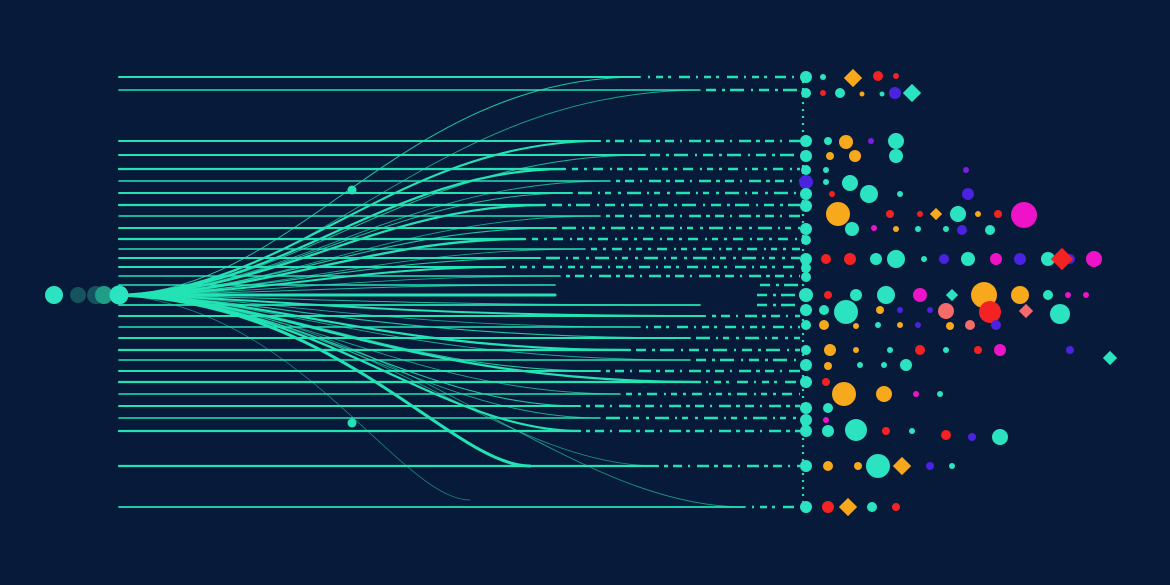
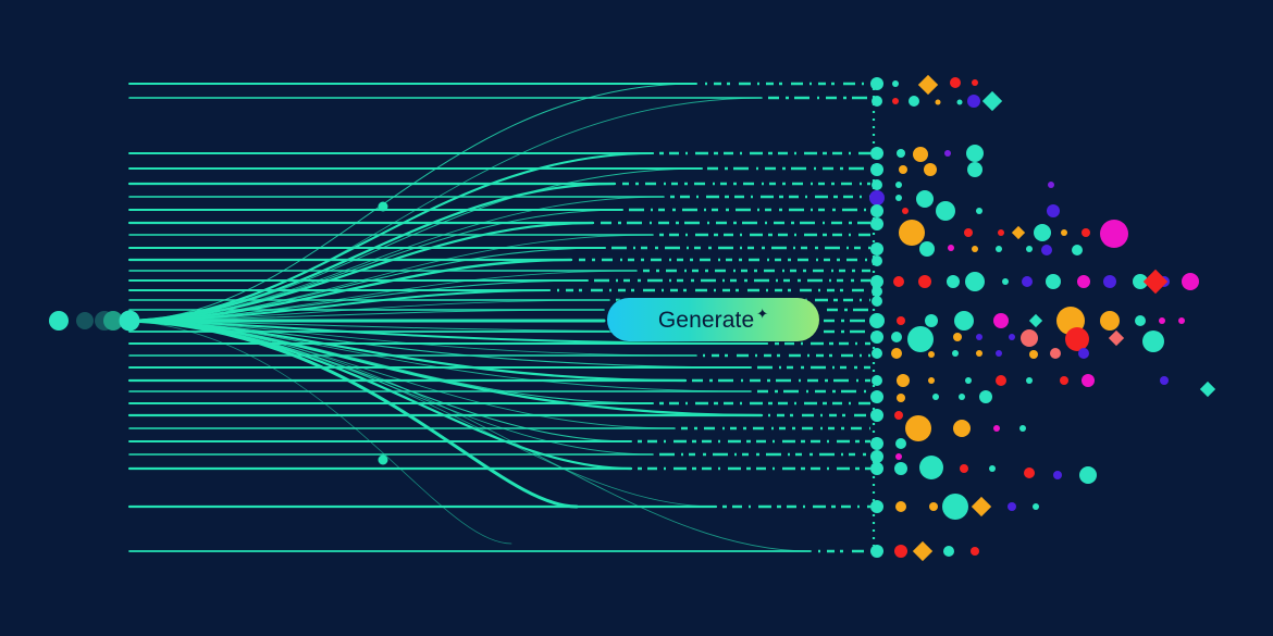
+ Generate
+ ✦
